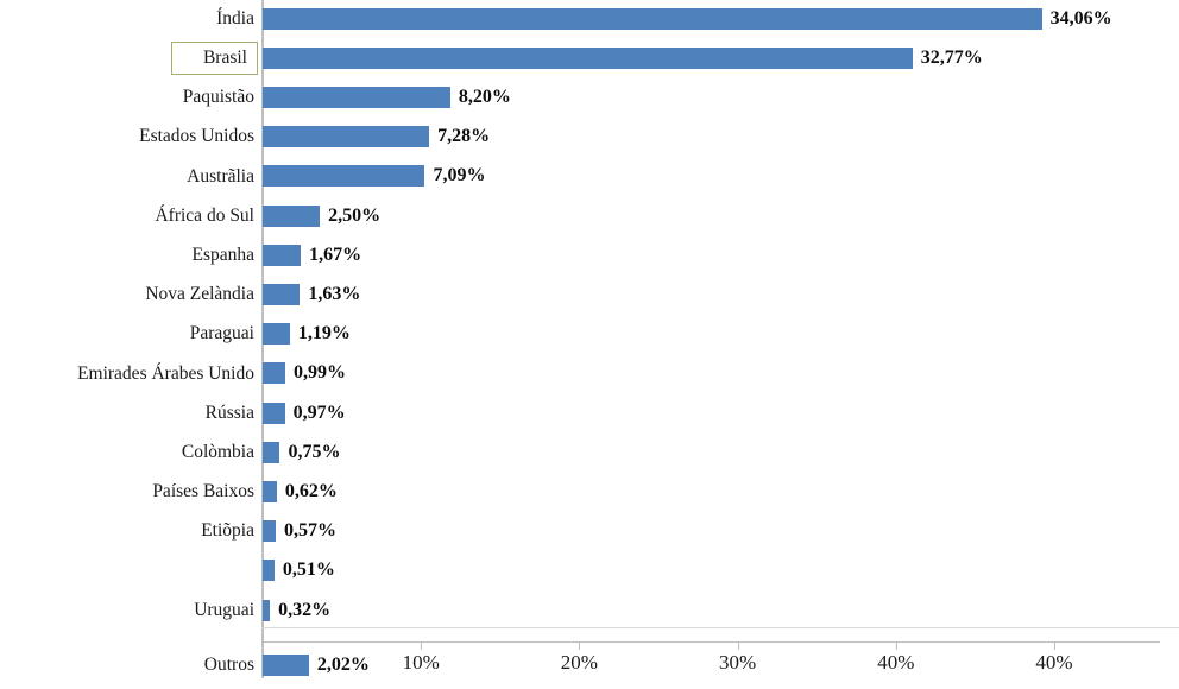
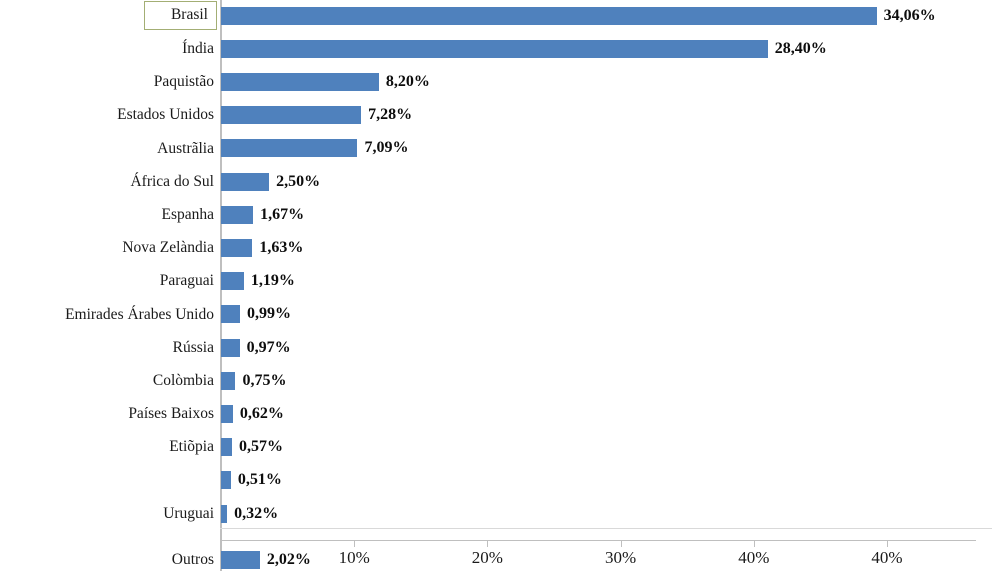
- Índia
+ Brasil
  34,06%
- Brasil
+ Índia
- 32,77%
+ 28,40%
  Paquistão
  8,20%
  Estados Unidos
  7,28%
  Austrãlia
  7,09%
  África do Sul
  2,50%
  Espanha
  1,67%
  Nova Zelàndia
  1,63%
  Paraguai
  1,19%
  Emirades Árabes Unido
  0,99%
  Rússia
  0,97%
  Colòmbia
  0,75%
  Países Baixos
  0,62%
  Etiõpia
  0,57%
  0,51%
  Uruguai
  0,32%
  Outros
  2,02%
  10%
  20%
  30%
  40%
  40%
